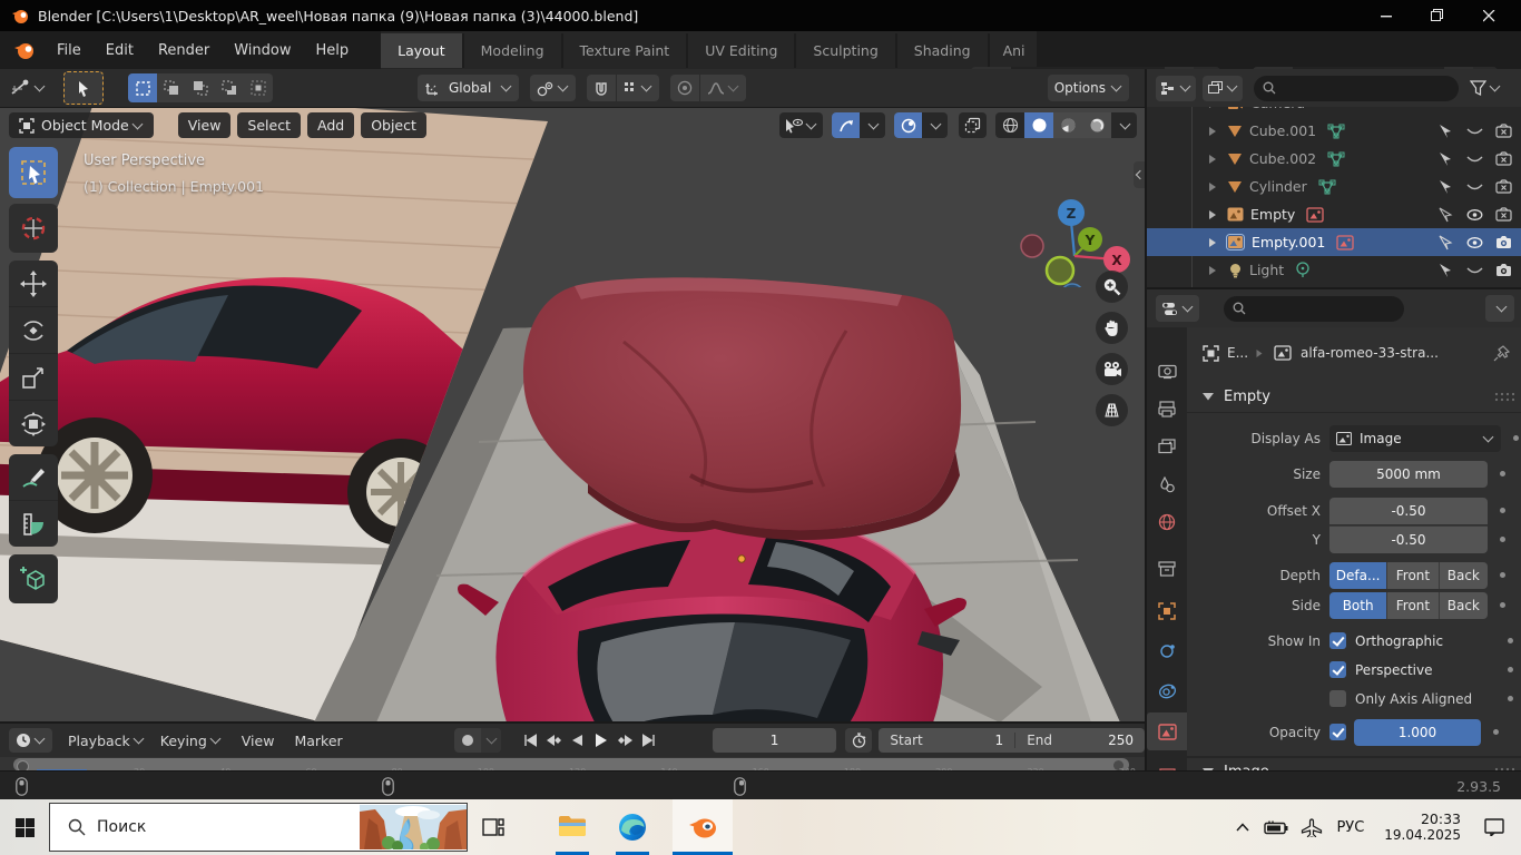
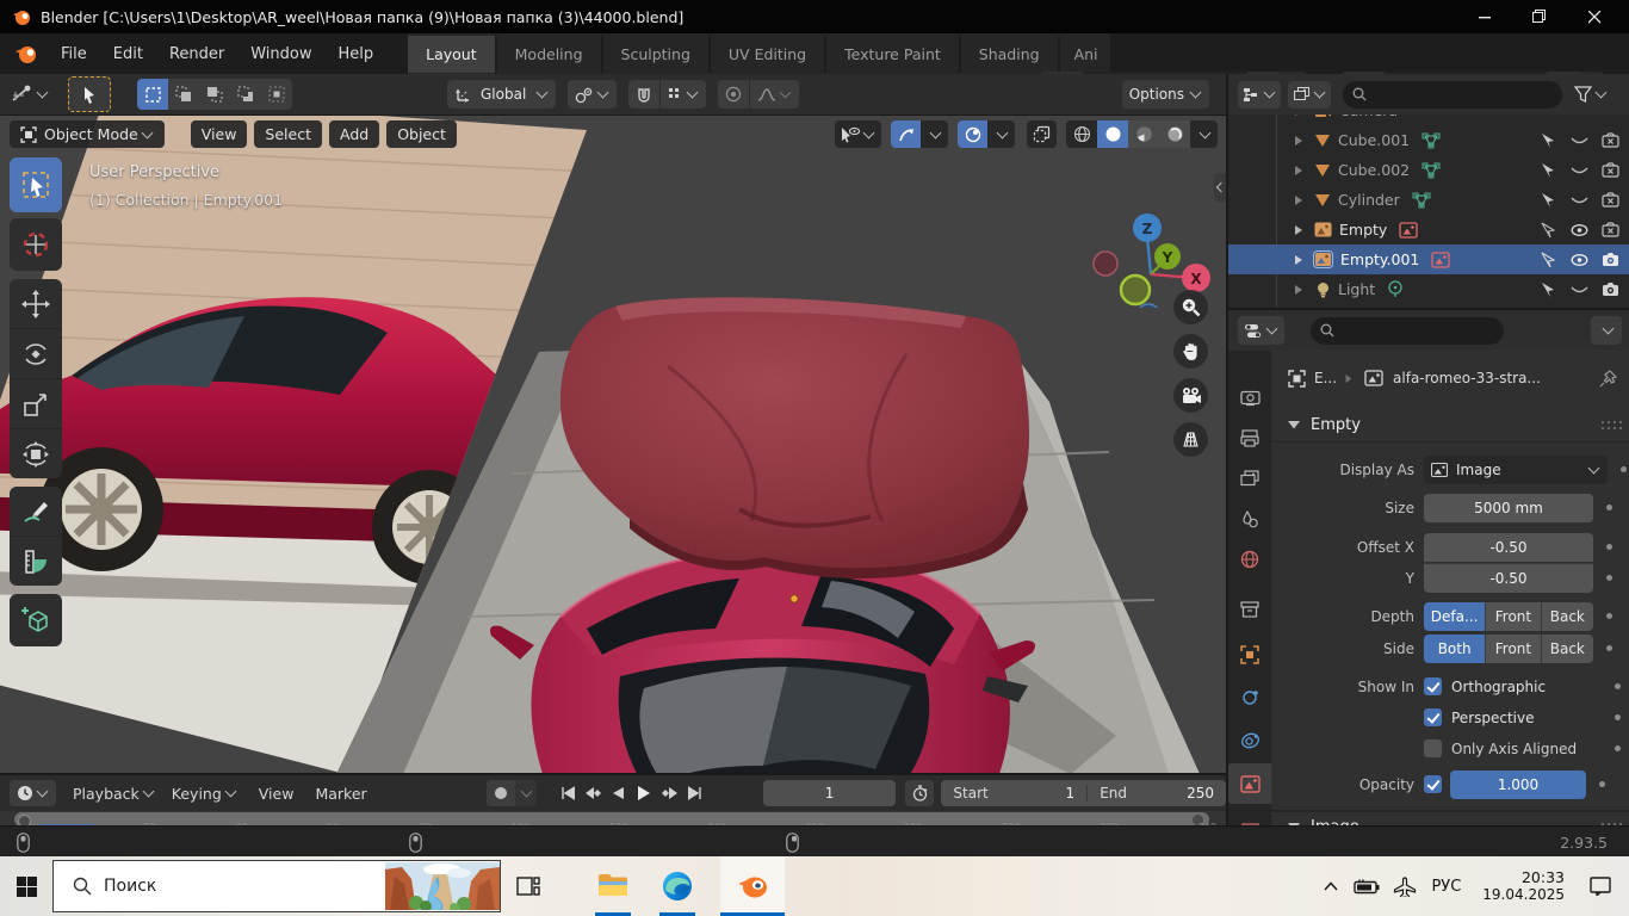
  Blender [C:\Users\1\Desktop\AR_weel\Новая папка (9)\Новая папка (3)\44000.blend]
  File
  Edit
  Render
  Window
  Help
  Layout
  Modeling
- Texture Paint
+ Sculpting
  UV Editing
- Sculpting
+ Texture Paint
  Shading
  Ani
  Global
  Options
  Object Mode
  View
  Select
  Add
  Object
  User Perspective
  (1) Collection | Empty.001
  Z
  Y
  X
  Playback
  Keying
  View
  Marker
  1
  Start
  1
  End
  250
  Cube.001
  Cube.002
  Cylinder
  Empty
  Empty.001
  Light
  E...
  alfa-romeo-33-stra...
  Empty
  Display As
  Image
  Size
  5000 mm
  Offset X
  -0.50
  Y
  -0.50
  Depth
  Defa...
  Front
  Back
  Side
  Both
  Front
  Back
  Show In
  Orthographic
  Perspective
  Only Axis Aligned
  Opacity
  1.000
  2.93.5
  Поиск
  РУС
  20:33
  19.04.2025
